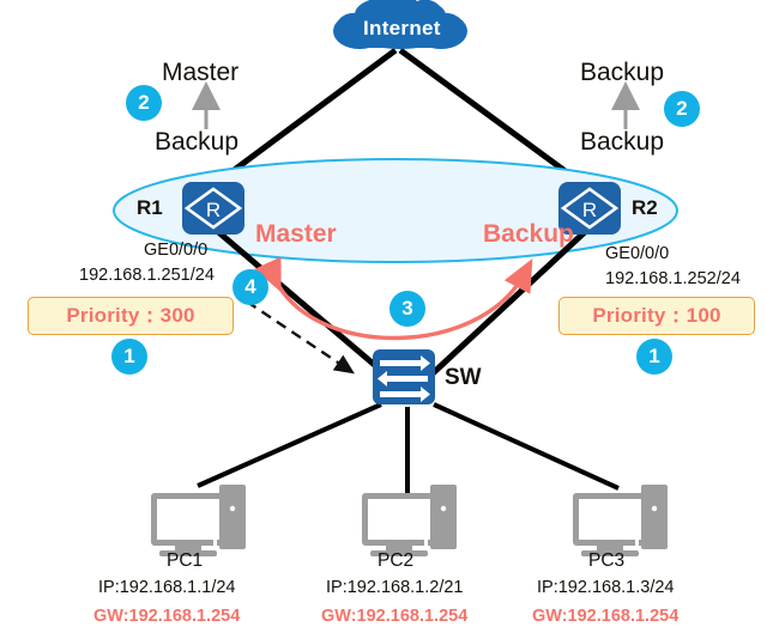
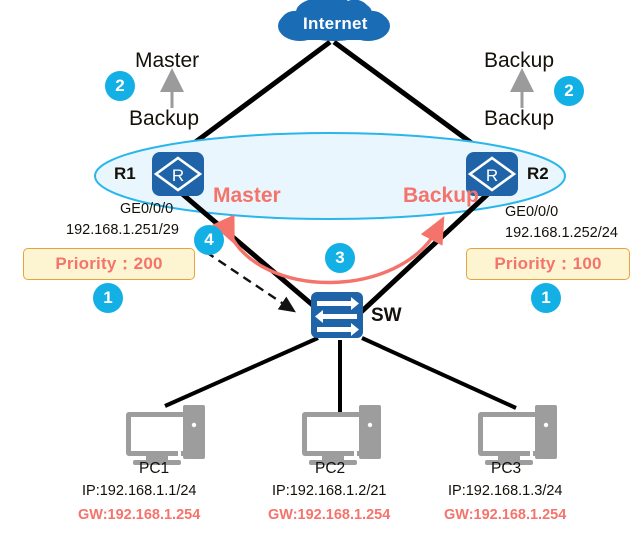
  R
  R
  Internet
  Master
  Backup
  2
  Backup
  Backup
  2
  R1
  GE0/0/0
- 192.168.1.251/24
+ 192.168.1.251/29
  R2
  GE0/0/0
  192.168.1.252/24
  Master
  Backup
- Priority：300
+ Priority：200
  Priority：100
  1
  1
  4
  3
  SW
  PC1
  IP:192.168.1.1/24
  GW:192.168.1.254
  PC2
  IP:192.168.1.2/21
  GW:192.168.1.254
  PC3
  IP:192.168.1.3/24
  GW:192.168.1.254
